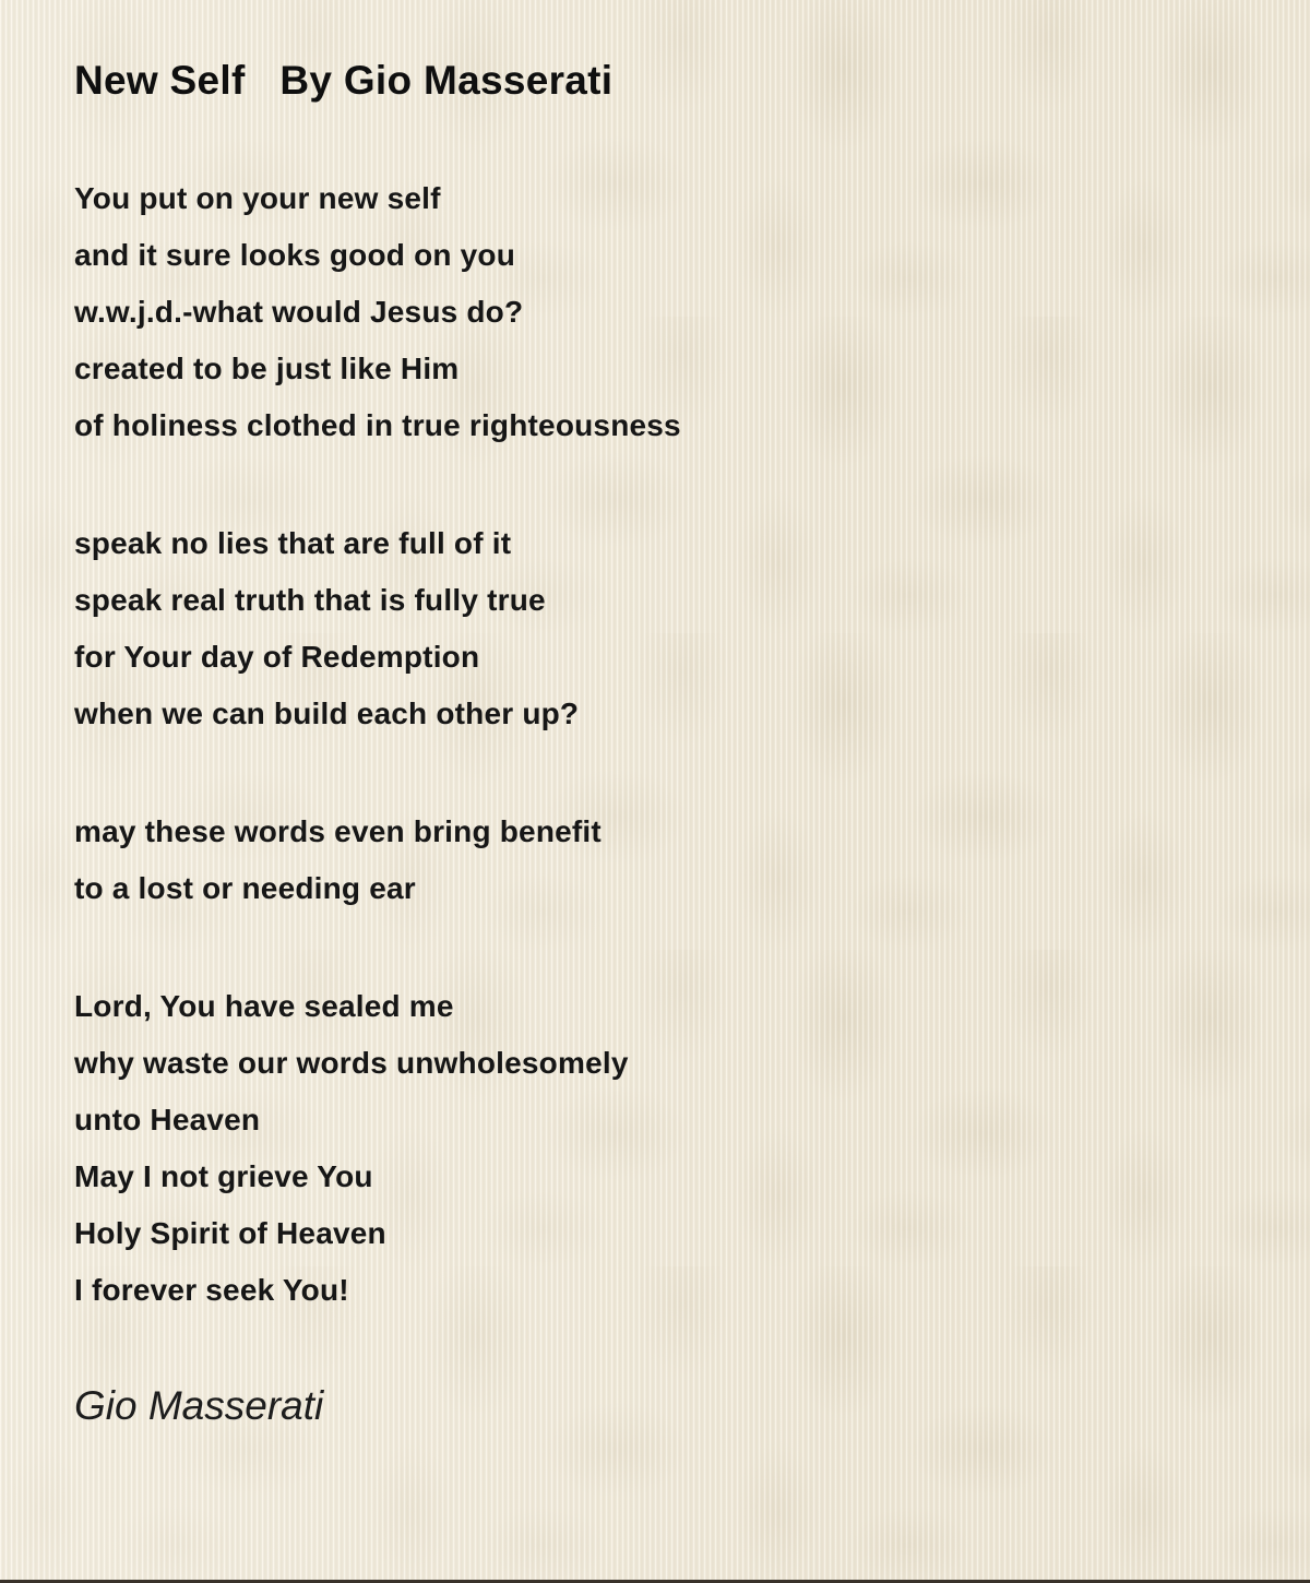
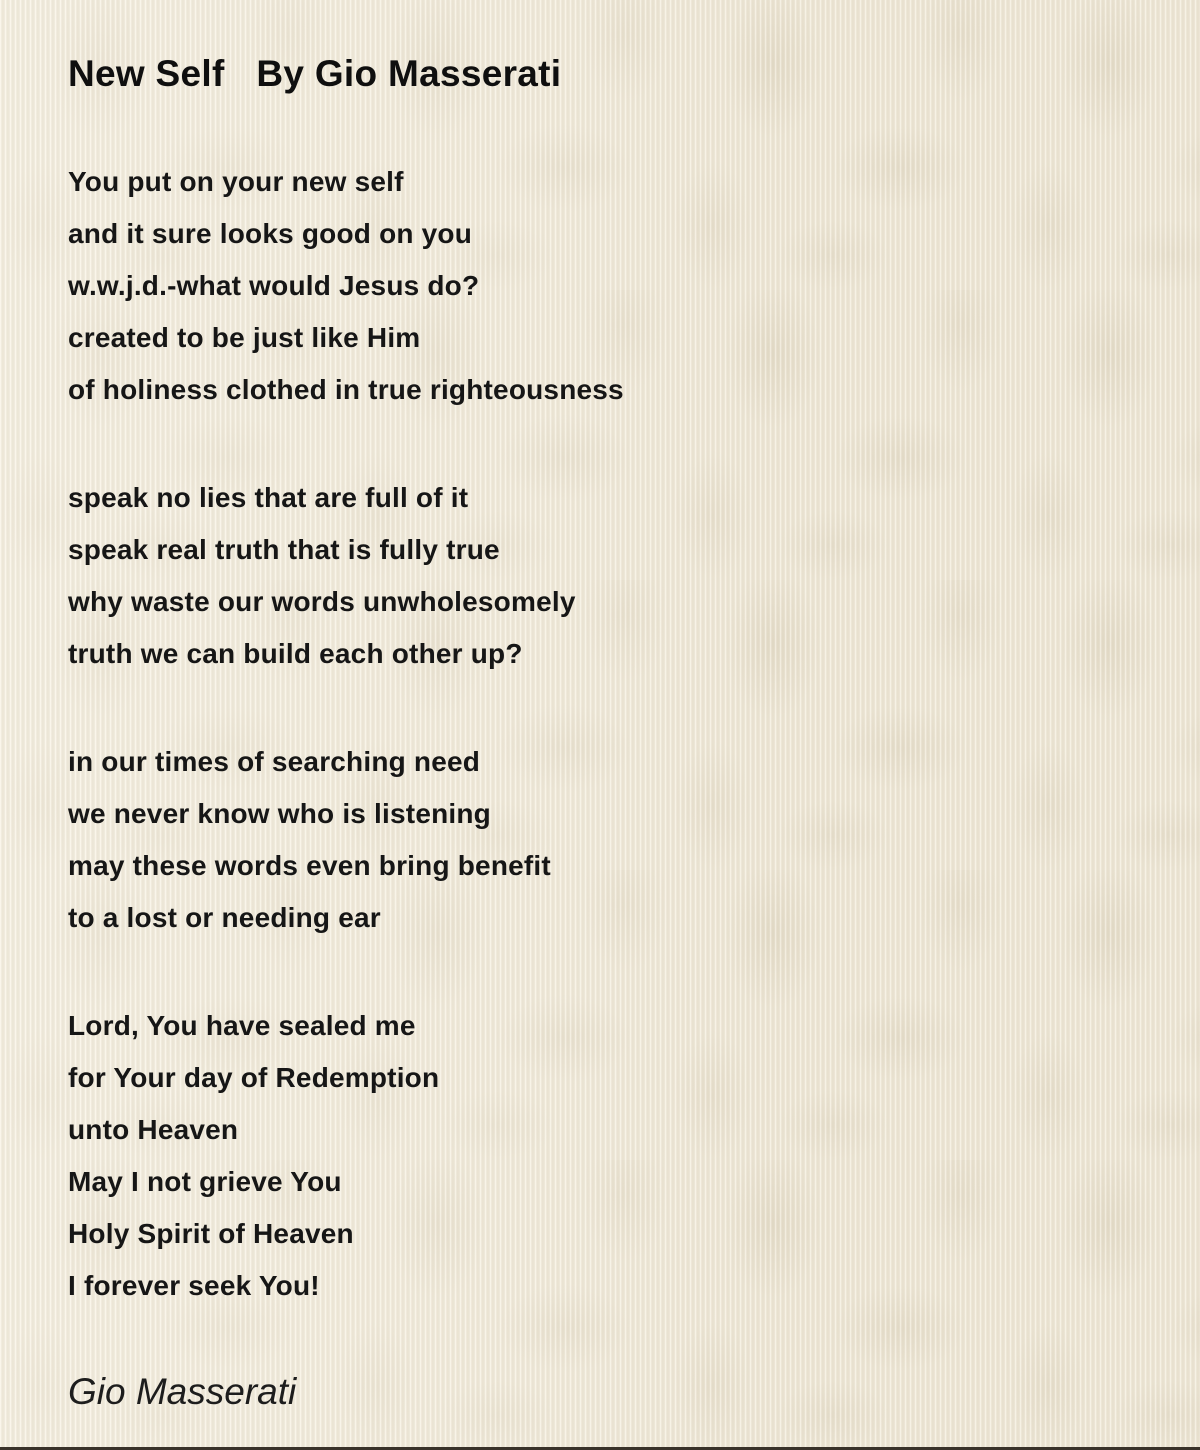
  New Self By Gio Masserati
  You put on your new self
  and it sure looks good on you
  w.w.j.d.-what would Jesus do?
  created to be just like Him
  of holiness clothed in true righteousness
  speak no lies that are full of it
  speak real truth that is fully true
- for Your day of Redemption
+ why waste our words unwholesomely
- when we can build each other up?
+ truth we can build each other up?
+ in our times of searching need
+ we never know who is listening
  may these words even bring benefit
  to a lost or needing ear
  Lord, You have sealed me
- why waste our words unwholesomely
+ for Your day of Redemption
  unto Heaven
  May I not grieve You
  Holy Spirit of Heaven
  I forever seek You!
  Gio Masserati
